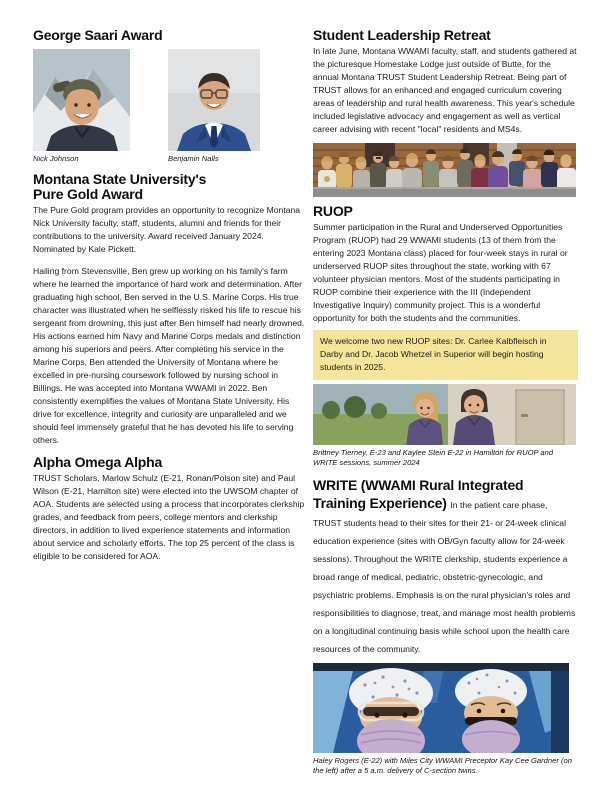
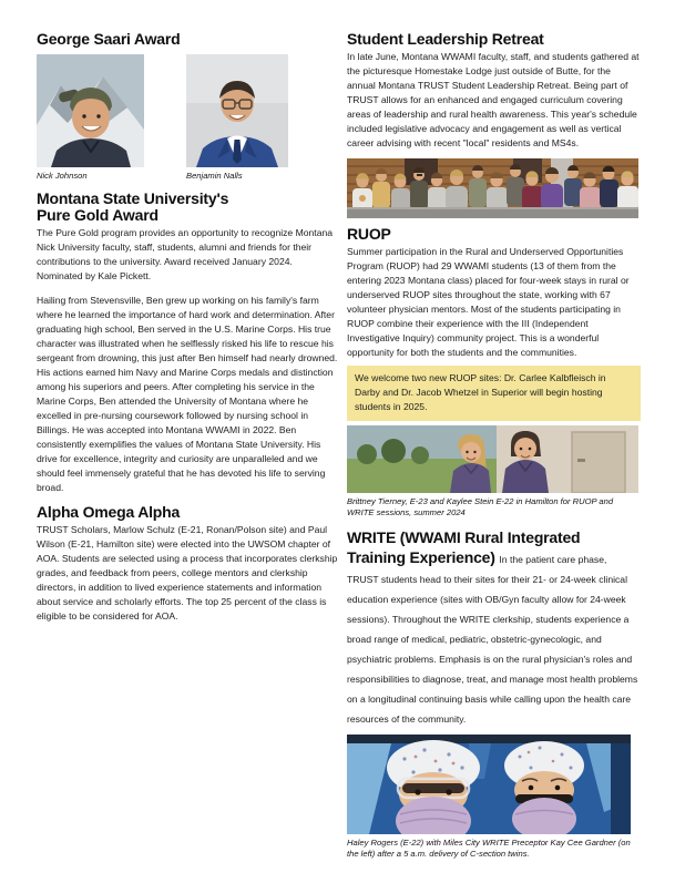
  George Saari Award
  Nick Johnson
  Benjamin Nalls
  Montana State University's
  Pure Gold Award
  The Pure Gold program provides an opportunity to recognize Montana Nick University faculty, staff, students, alumni and friends for their contributions to the university. Award received January 2024. Nominated by Kale Pickett.
- Hailing from Stevensville, Ben grew up working on his family's farm where he learned the importance of hard work and determination. After graduating high school, Ben served in the U.S. Marine Corps. His true character was illustrated when he selflessly risked his life to rescue his sergeant from drowning, this just after Ben himself had nearly drowned. His actions earned him Navy and Marine Corps medals and distinction among his superiors and peers. After completing his service in the Marine Corps, Ben attended the University of Montana where he excelled in pre-nursing coursework followed by nursing school in Billings. He was accepted into Montana WWAMI in 2022. Ben consistently exemplifies the values of Montana State University. His drive for excellence, integrity and curiosity are unparalleled and we should feel immensely grateful that he has devoted his life to serving others.
+ Hailing from Stevensville, Ben grew up working on his family's farm where he learned the importance of hard work and determination. After graduating high school, Ben served in the U.S. Marine Corps. His true character was illustrated when he selflessly risked his life to rescue his sergeant from drowning, this just after Ben himself had nearly drowned. His actions earned him Navy and Marine Corps medals and distinction among his superiors and peers. After completing his service in the Marine Corps, Ben attended the University of Montana where he excelled in pre-nursing coursework followed by nursing school in Billings. He was accepted into Montana WWAMI in 2022. Ben consistently exemplifies the values of Montana State University. His drive for excellence, integrity and curiosity are unparalleled and we should feel immensely grateful that he has devoted his life to serving broad.
  Alpha Omega Alpha
  TRUST Scholars, Marlow Schulz (E-21, Ronan/Polson site) and Paul Wilson (E-21, Hamilton site) were elected into the UWSOM chapter of AOA. Students are selected using a process that incorporates clerkship grades, and feedback from peers, college mentors and clerkship directors, in addition to lived experience statements and information about service and scholarly efforts. The top 25 percent of the class is eligible to be considered for AOA.
  Student Leadership Retreat
  In late June, Montana WWAMI faculty, staff, and students gathered at the picturesque Homestake Lodge just outside of Butte, for the annual Montana TRUST Student Leadership Retreat. Being part of TRUST allows for an enhanced and engaged curriculum covering areas of leadership and rural health awareness. This year's schedule included legislative advocacy and engagement as well as vertical career advising with recent "local" residents and MS4s.
  RUOP
  Summer participation in the Rural and Underserved Opportunities Program (RUOP) had 29 WWAMI students (13 of them from the entering 2023 Montana class) placed for four-week stays in rural or underserved RUOP sites throughout the state, working with 67 volunteer physician mentors. Most of the students participating in RUOP combine their experience with the III (Independent Investigative Inquiry) community project. This is a wonderful opportunity for both the students and the communities.
  We welcome two new RUOP sites: Dr. Carlee Kalbfleisch in Darby and Dr. Jacob Whetzel in Superior will begin hosting students in 2025.
  Brittney Tierney, E-23 and Kaylee Stein E-22 in Hamilton for RUOP and WRITE sessions, summer 2024
- WRITE (WWAMI Rural Integrated Training Experience) In the patient care phase, TRUST students head to their sites for their 21- or 24-week clinical education experience (sites with OB/Gyn faculty allow for 24-week sessions). Throughout the WRITE clerkship, students experience a broad range of medical, pediatric, obstetric-gynecologic, and psychiatric problems. Emphasis is on the rural physician's roles and responsibilities to diagnose, treat, and manage most health problems on a longitudinal continuing basis while school upon the health care resources of the community.
+ WRITE (WWAMI Rural Integrated Training Experience) In the patient care phase, TRUST students head to their sites for their 21- or 24-week clinical education experience (sites with OB/Gyn faculty allow for 24-week sessions). Throughout the WRITE clerkship, students experience a broad range of medical, pediatric, obstetric-gynecologic, and psychiatric problems. Emphasis is on the rural physician's roles and responsibilities to diagnose, treat, and manage most health problems on a longitudinal continuing basis while calling upon the health care resources of the community.
- Haley Rogers (E-22) with Miles City WWAMI Preceptor Kay Cee Gardner (on the left) after a 5 a.m. delivery of C-section twins.
+ Haley Rogers (E-22) with Miles City WRITE Preceptor Kay Cee Gardner (on the left) after a 5 a.m. delivery of C-section twins.
